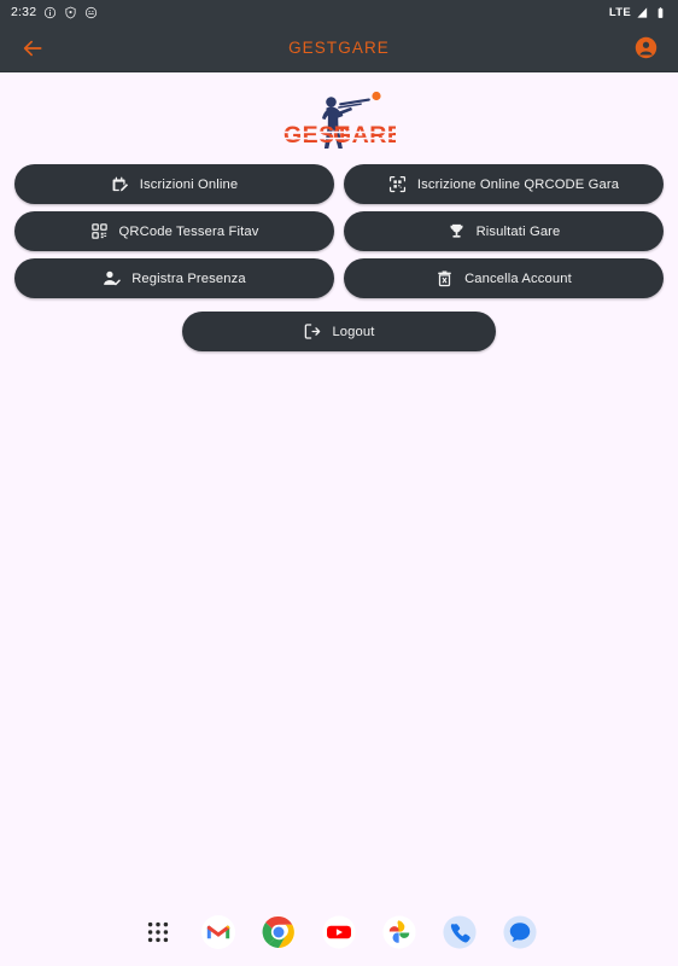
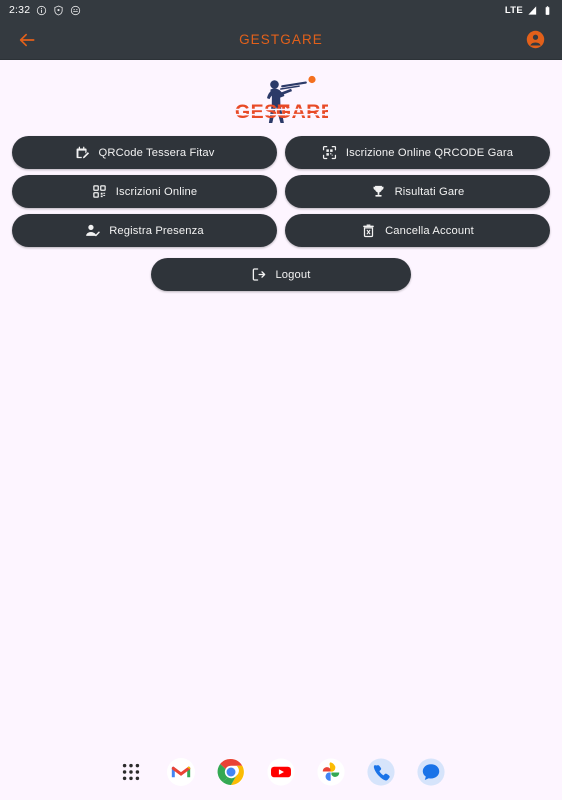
  2:32
  LTE
  GESTGARE
  GEST
  GARE
- Iscrizioni Online
+ QRCode Tessera Fitav
  Iscrizione Online QRCODE Gara
- QRCode Tessera Fitav
+ Iscrizioni Online
  Risultati Gare
  Registra Presenza
  Cancella Account
  Logout
